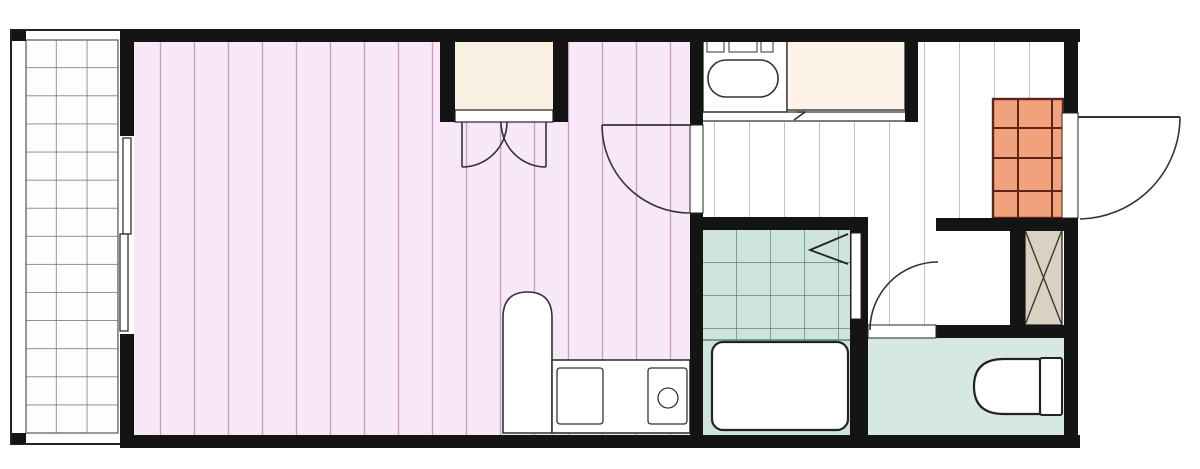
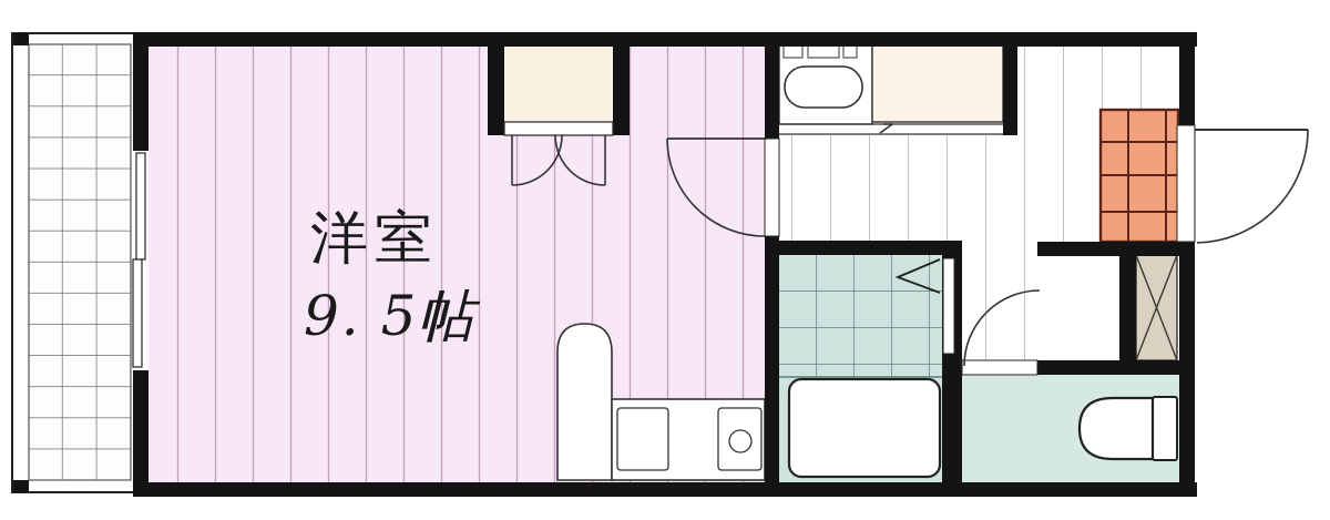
+ 洋室
+ 9. 5帖
